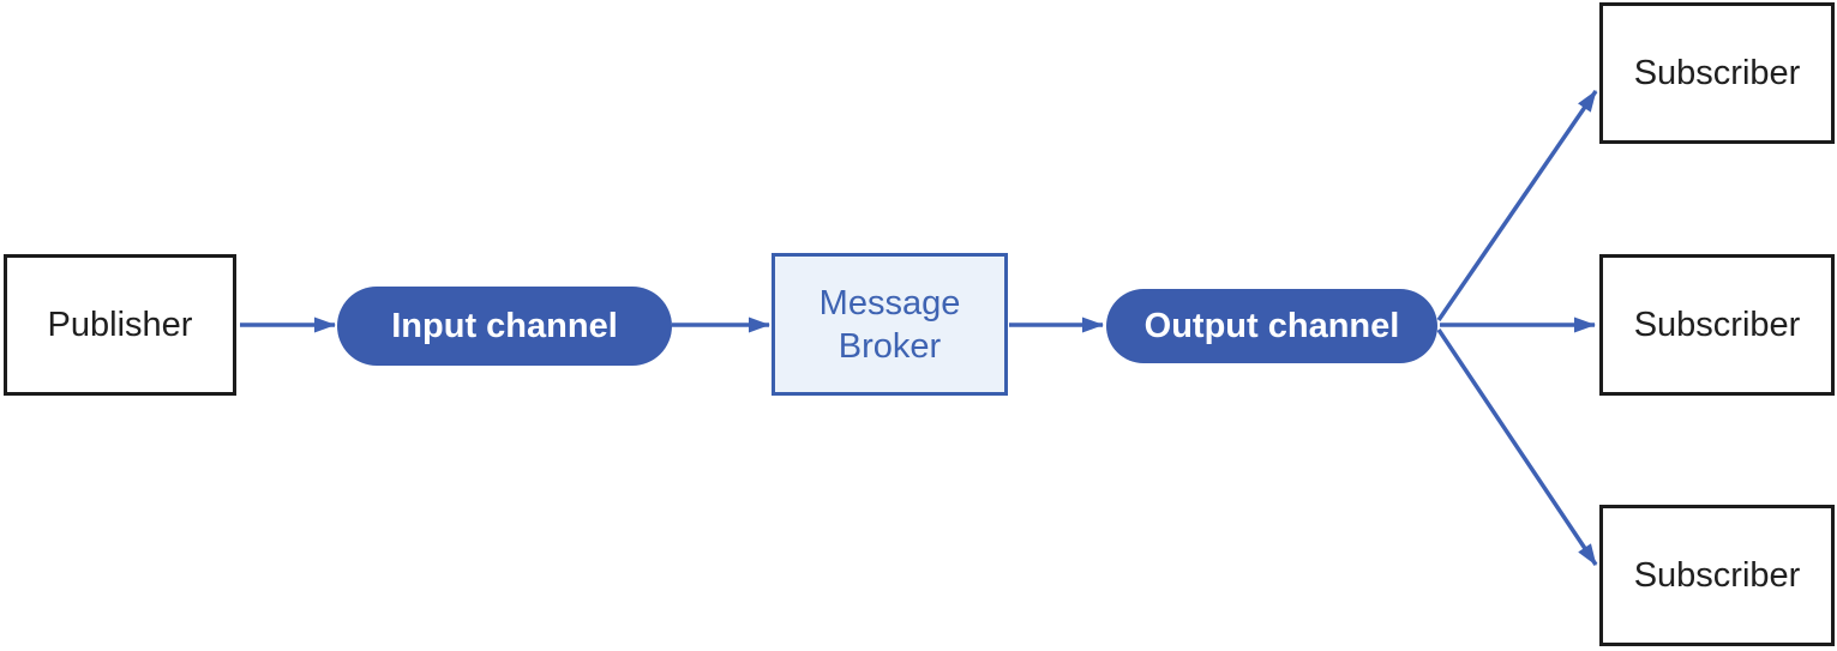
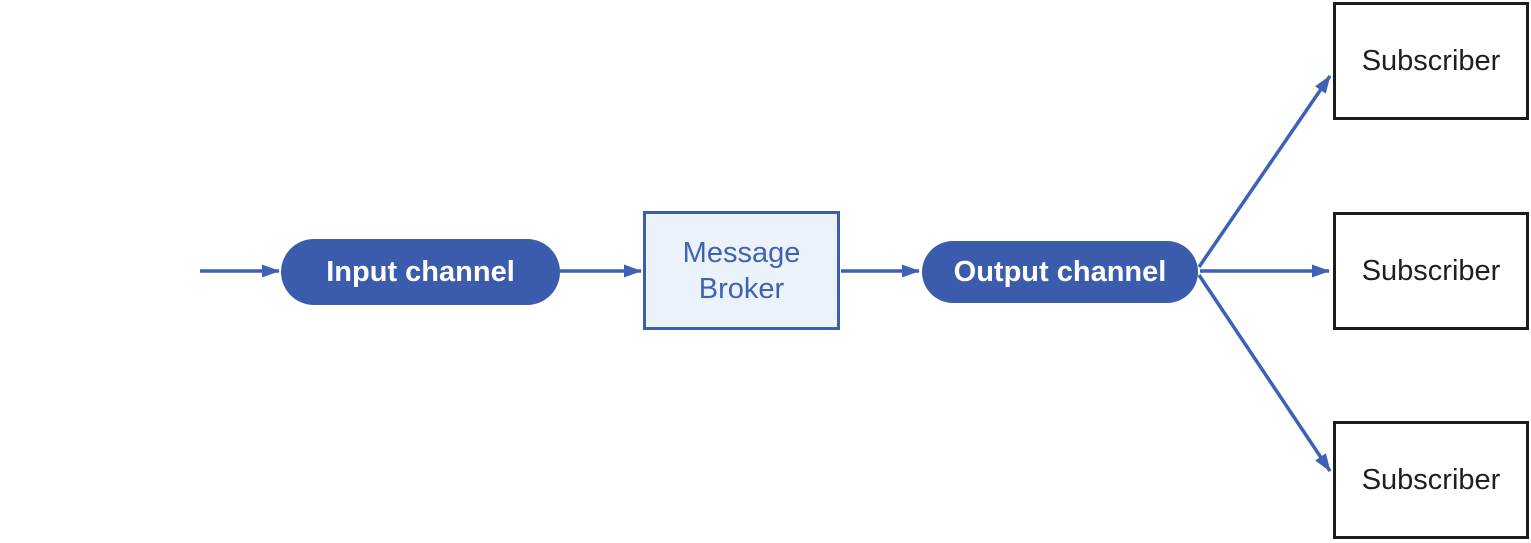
- Publisher
  Input channel
  Message Broker
  Output channel
  Subscriber
  Subscriber
  Subscriber
